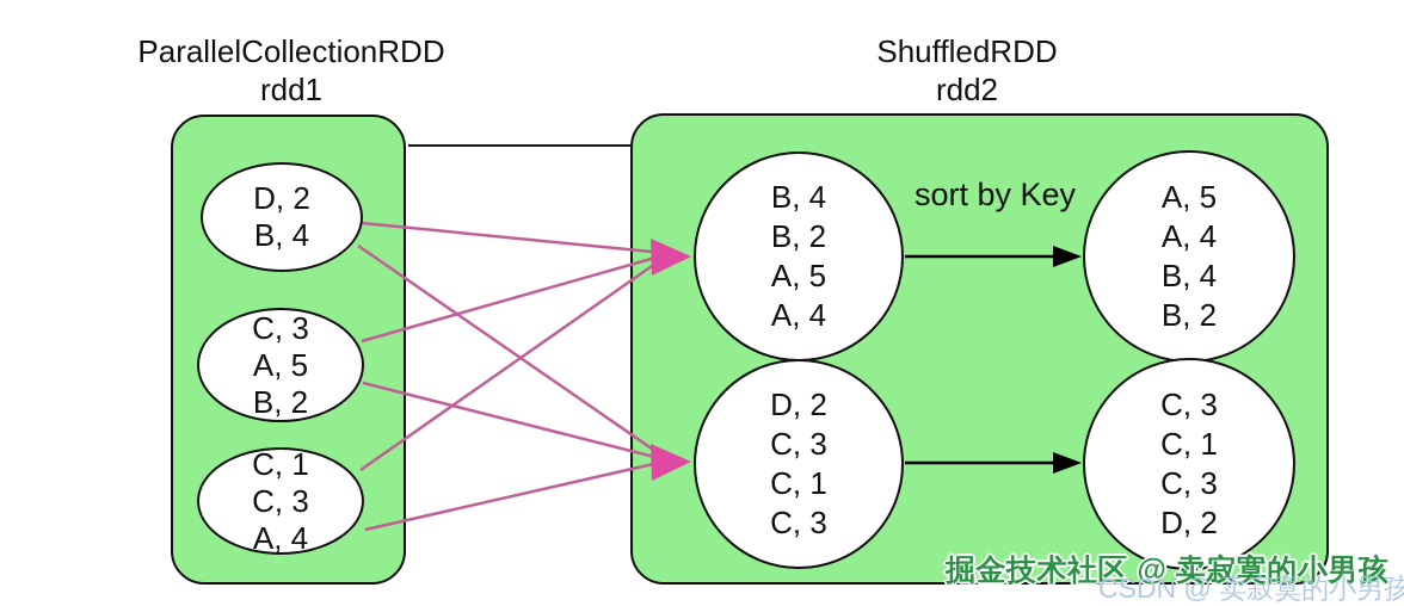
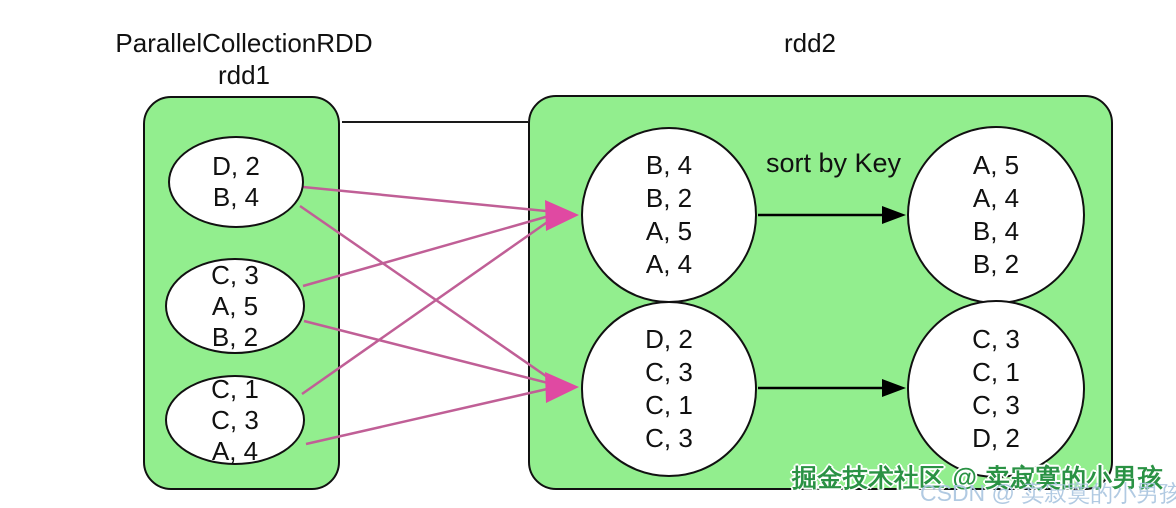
  ParallelCollectionRDD
  rdd1
- ShuffledRDD
  rdd2
  D, 2
  B, 4
  C, 3
  A, 5
  B, 2
  C, 1
  C, 3
  A, 4
  B, 4
  B, 2
  A, 5
  A, 4
  D, 2
  C, 3
  C, 1
  C, 3
  A, 5
  A, 4
  B, 4
  B, 2
  C, 3
  C, 1
  C, 3
  D, 2
  sort by Key
  掘金技术社区 @ 卖寂寞的小男孩
  CSDN @ 卖寂寞的小男孩
